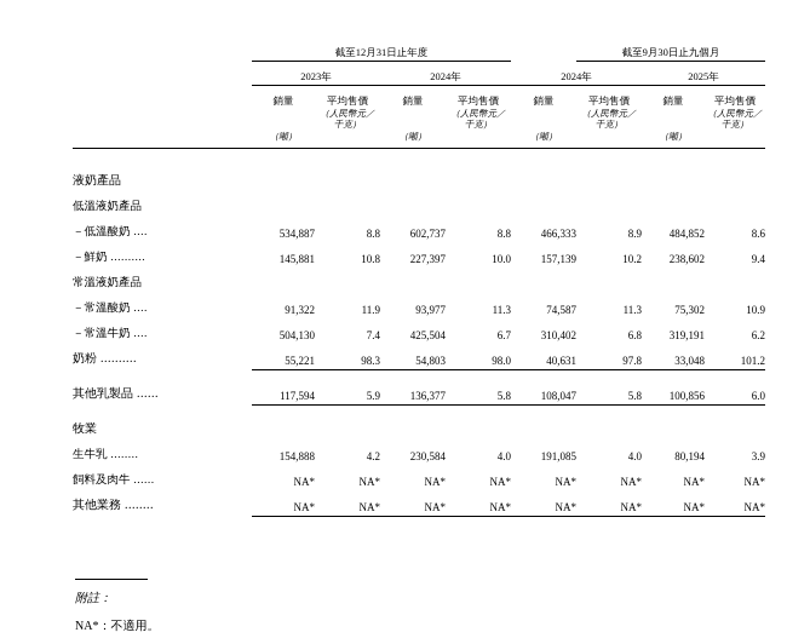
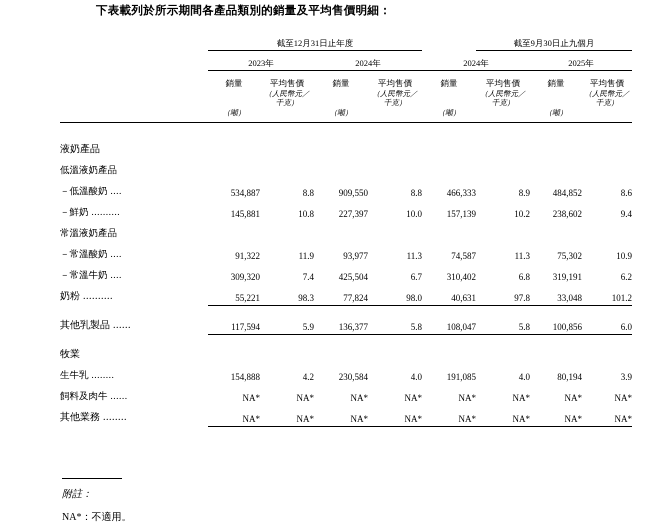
+ 下表載列於所示期間各產品類別的銷量及平均售價明細：
  	截至12月31日止年度		截至9月30日止九個月
  	2023年	2024年	2024年	2025年
  	銷量	平均售價	銷量	平均售價	銷量	平均售價	銷量	平均售價
  		（人民幣元／		（人民幣元／		（人民幣元／		（人民幣元／
  		千克）		千克）		千克）		千克）
  	（噸）		（噸）		（噸）		（噸）
  液奶產品
  低溫液奶產品
- －低溫酸奶 ....	534,887	8.8	602,737	8.8	466,333	8.9	484,852	8.6
+ －低溫酸奶 ....	534,887	8.8	909,550	8.8	466,333	8.9	484,852	8.6
  －鮮奶 ..........	145,881	10.8	227,397	10.0	157,139	10.2	238,602	9.4
  常溫液奶產品
  －常溫酸奶 ....	91,322	11.9	93,977	11.3	74,587	11.3	75,302	10.9
- －常溫牛奶 ....	504,130	7.4	425,504	6.7	310,402	6.8	319,191	6.2
+ －常溫牛奶 ....	309,320	7.4	425,504	6.7	310,402	6.8	319,191	6.2
- 奶粉 ..........	55,221	98.3	54,803	98.0	40,631	97.8	33,048	101.2
+ 奶粉 ..........	55,221	98.3	77,824	98.0	40,631	97.8	33,048	101.2
  其他乳製品 ......	117,594	5.9	136,377	5.8	108,047	5.8	100,856	6.0
  牧業
  生牛乳 ........	154,888	4.2	230,584	4.0	191,085	4.0	80,194	3.9
  飼料及肉牛 ......	NA*	NA*	NA*	NA*	NA*	NA*	NA*	NA*
  其他業務 ........	NA*	NA*	NA*	NA*	NA*	NA*	NA*	NA*
  附註：
  NA*：不適用。
